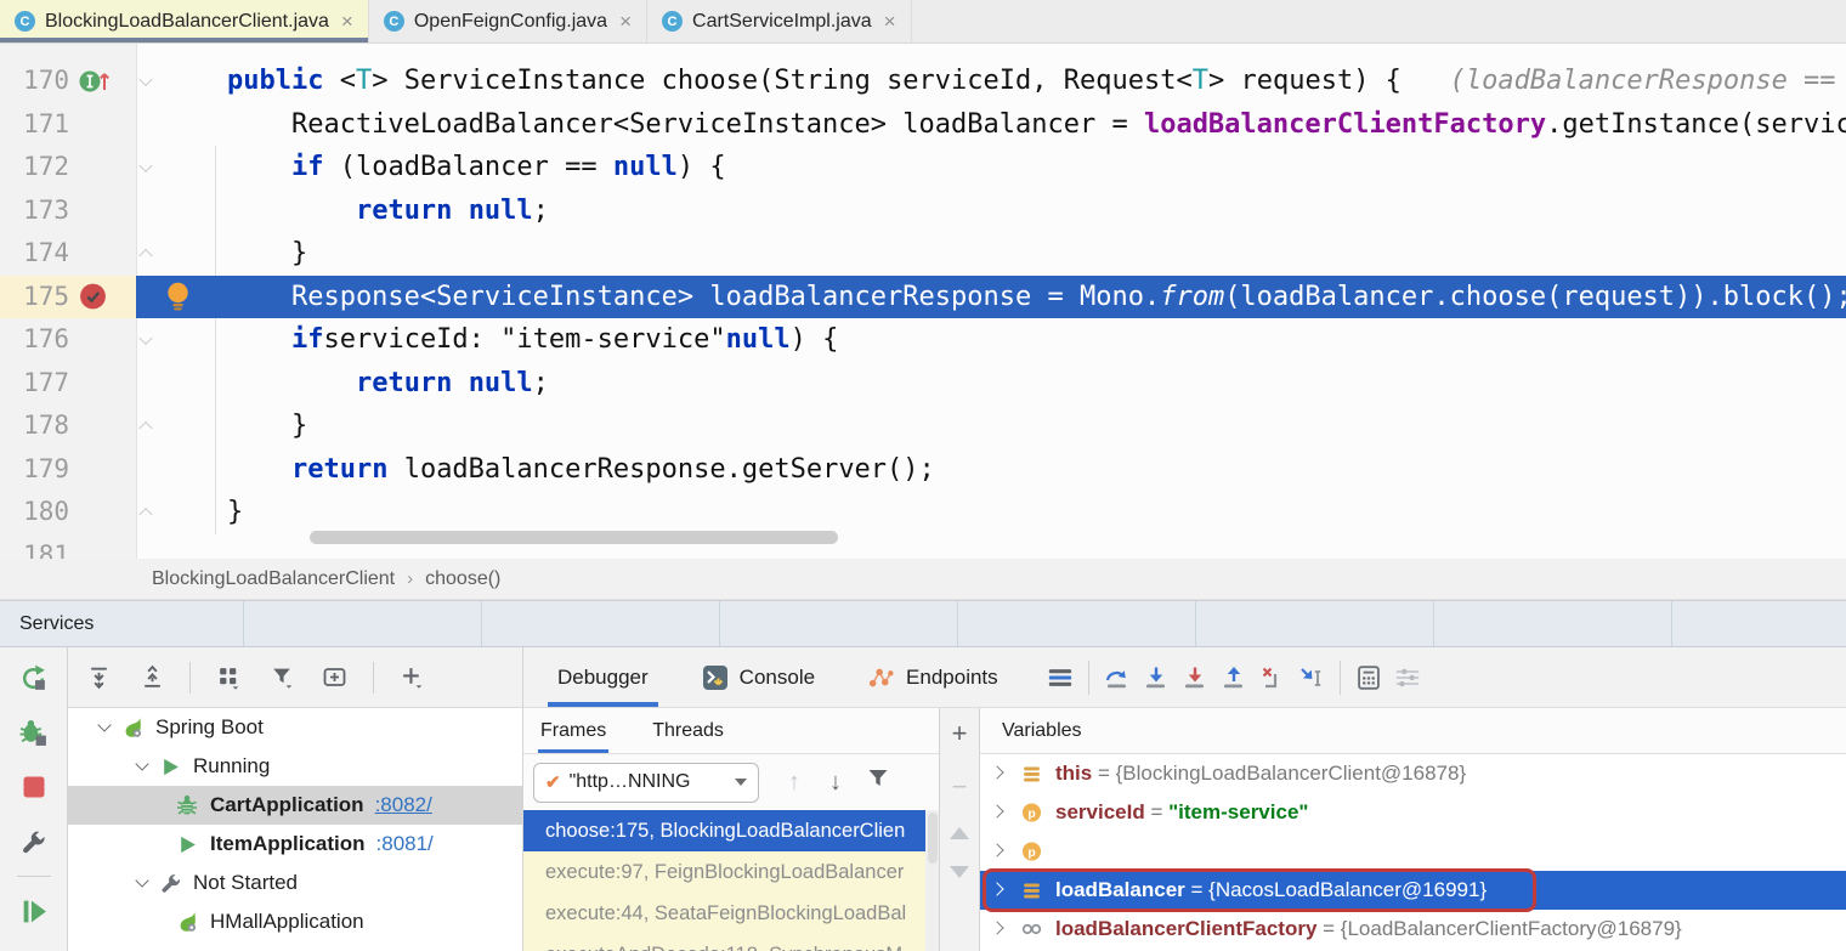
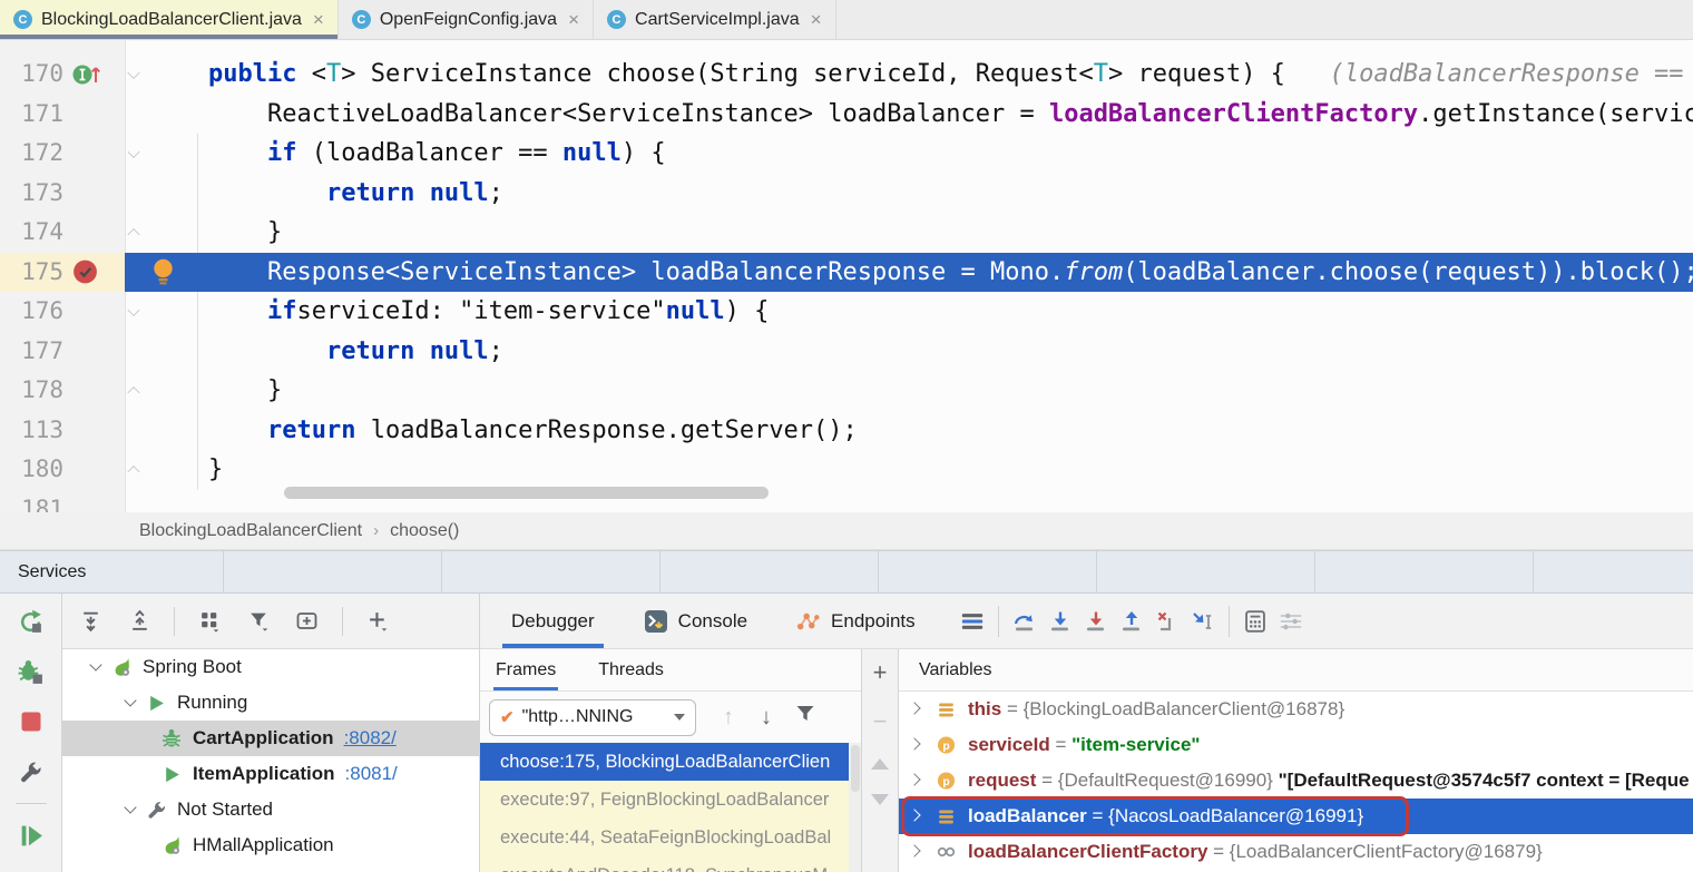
  C
  BlockingLoadBalancerClient.java
  ×
  C
  OpenFeignConfig.java
  ×
  C
  CartServiceImpl.java
  ×
  170
  public <T> ServiceInstance choose(String serviceId, Request<T> request) { (loadBalancerResponse ==
  171
  ReactiveLoadBalancer<ServiceInstance> loadBalancer = loadBalancerClientFactory.getInstance(servic
  172
  if (loadBalancer == null) {
  173
  return null;
  174
  }
  175
  Response<ServiceInstance> loadBalancerResponse = Mono.from(loadBalancer.choose(request)).block();
  176
  ifserviceId: "item-service"null) {
  177
  return null;
  178
  }
- 179
+ 113
  return loadBalancerResponse.getServer();
  180
  }
  181
  BlockingLoadBalancerClient
  ›
  choose()
  Services
  Spring Boot
  Running
  CartApplication
  :8082/
  ItemApplication
  :8081/
  Not Started
  HMallApplication
  Debugger
  Console
  Endpoints
  Frames
  Threads
  ✔
  "http…NNING
  ↑
  ↓
  choose:175, BlockingLoadBalancerClien
  execute:97, FeignBlockingLoadBalancer
  execute:44, SeataFeignBlockingLoadBal
  +
  −
  Variables
  this = {BlockingLoadBalancerClient@16878}
  p
  serviceId = "item-service"
  p
+ request = {DefaultRequest@16990} "[DefaultRequest@3574c5f7 context = [Reque
  loadBalancer = {NacosLoadBalancer@16991}
  loadBalancerClientFactory = {LoadBalancerClientFactory@16879}
